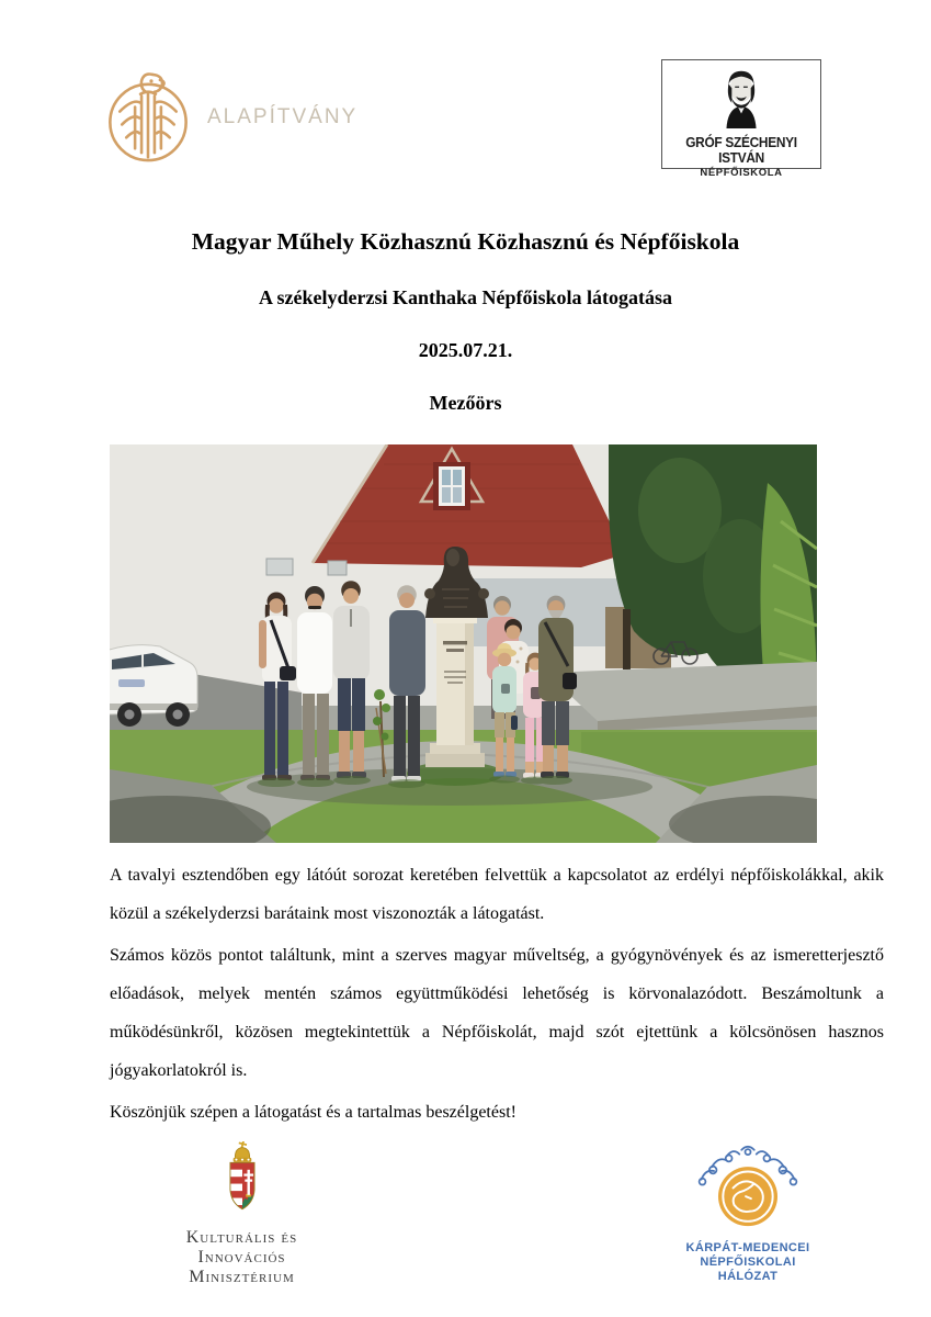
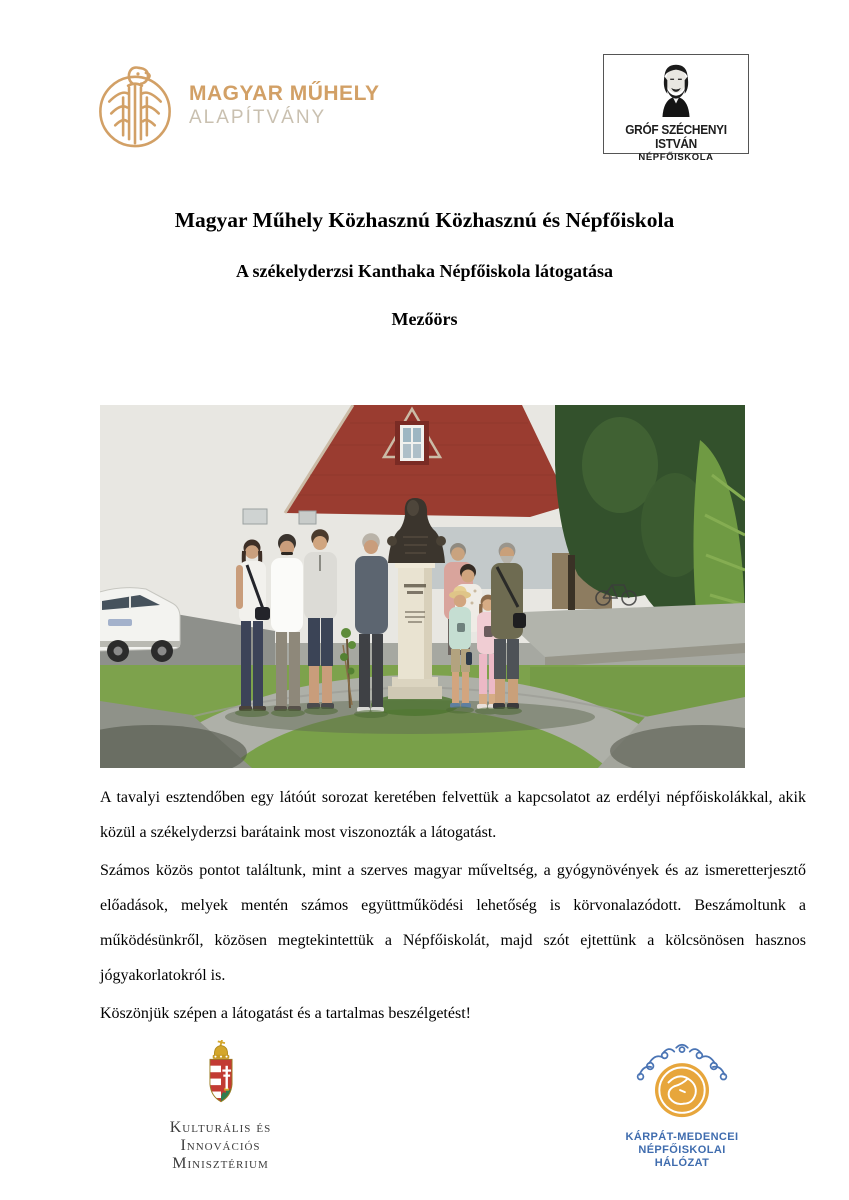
+ MAGYAR MŰHELY
  ALAPÍTVÁNY
  GRÓF SZÉCHENYI ISTVÁN
  NÉPFŐISKOLA
  Magyar Műhely Közhasznú Közhasznú és Népfőiskola
  A székelyderzsi Kanthaka Népfőiskola látogatása
- 2025.07.21.
  Mezőörs
  A tavalyi esztendőben egy látóút sorozat keretében felvettük a kapcsolatot az erdélyi népfőiskolákkal, akik közül a székelyderzsi barátaink most viszonozták a látogatást.
  Számos közös pontot találtunk, mint a szerves magyar műveltség, a gyógynövények és az ismeretterjesztő előadások, melyek mentén számos együttműködési lehetőség is körvonalazódott. Beszámoltunk a működésünkről, közösen megtekintettük a Népfőiskolát, majd szót ejtettünk a kölcsönösen hasznos jógyakorlatokról is.
  Köszönjük szépen a látogatást és a tartalmas beszélgetést!
  Kulturális és Innovációs
  Minisztérium
  KÁRPÁT-MEDENCEI
  NÉPFŐISKOLAI HÁLÓZAT
